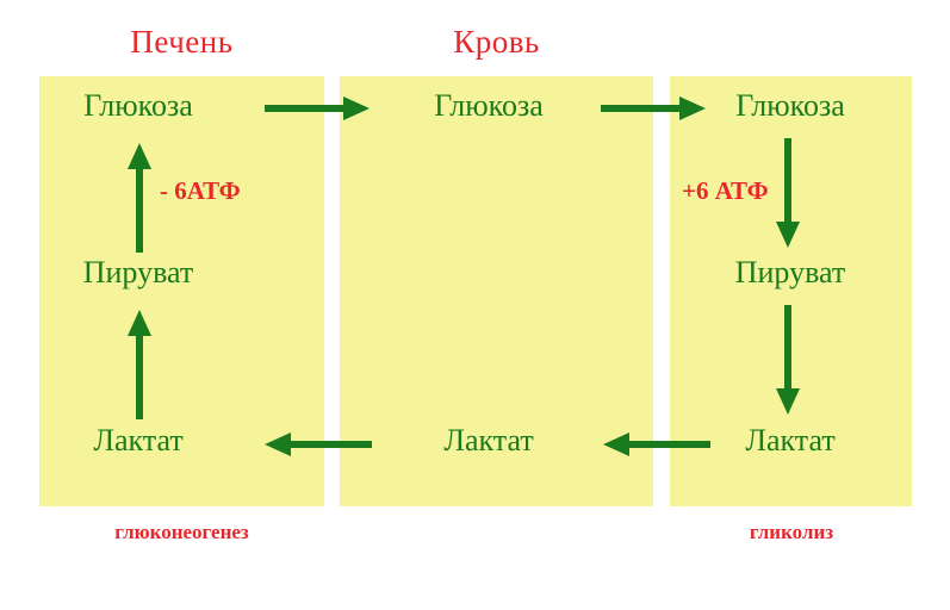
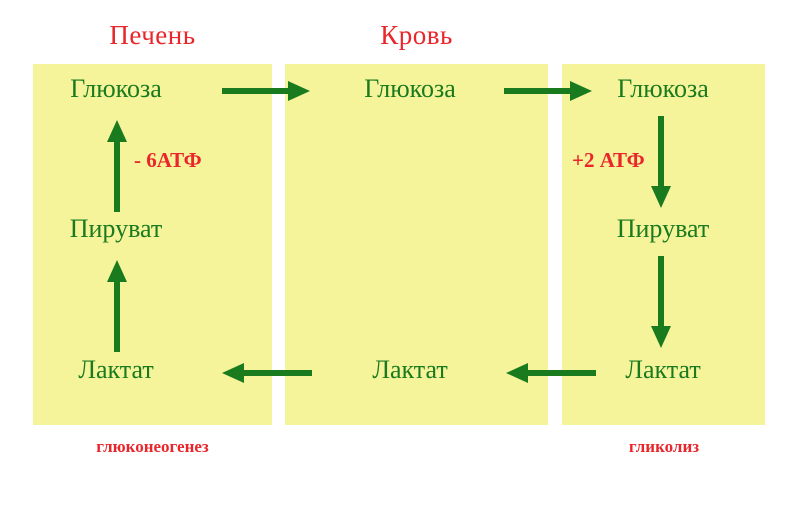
  Печень
  Кровь
  Глюкоза
  Пируват
  Лактат
  Глюкоза
  Лактат
  Глюкоза
  Пируват
  Лактат
  - 6АТФ
- +6 АТФ
+ +2 АТФ
  глюконеогенез
  гликолиз
